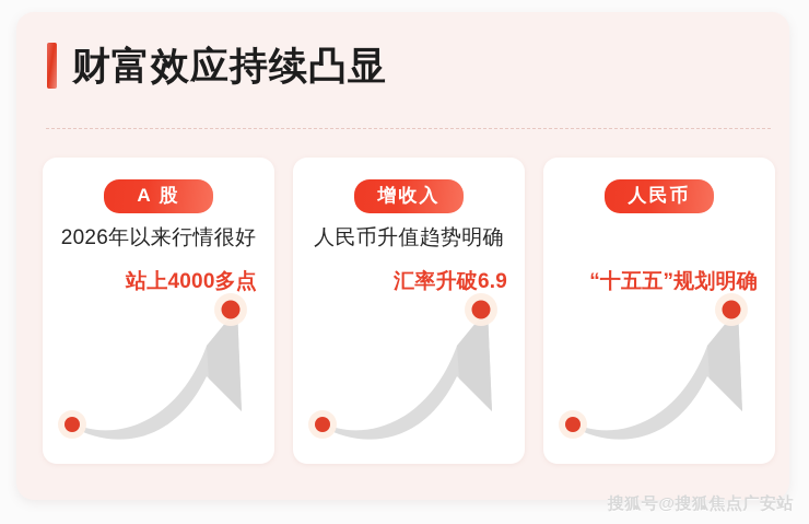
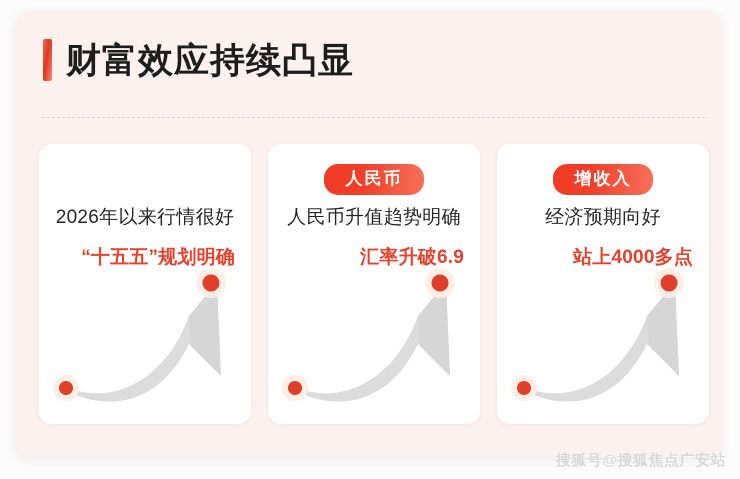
  财富效应持续凸显
- A 股
  2026年以来行情很好
- 站上4000多点
+ “十五五”规划明确
- 增收入
+ 人民币
  人民币升值趋势明确
  汇率升破6.9
- 人民币
+ 增收入
+ 经济预期向好
- “十五五”规划明确
+ 站上4000多点
  搜狐号@搜狐焦点广安站
